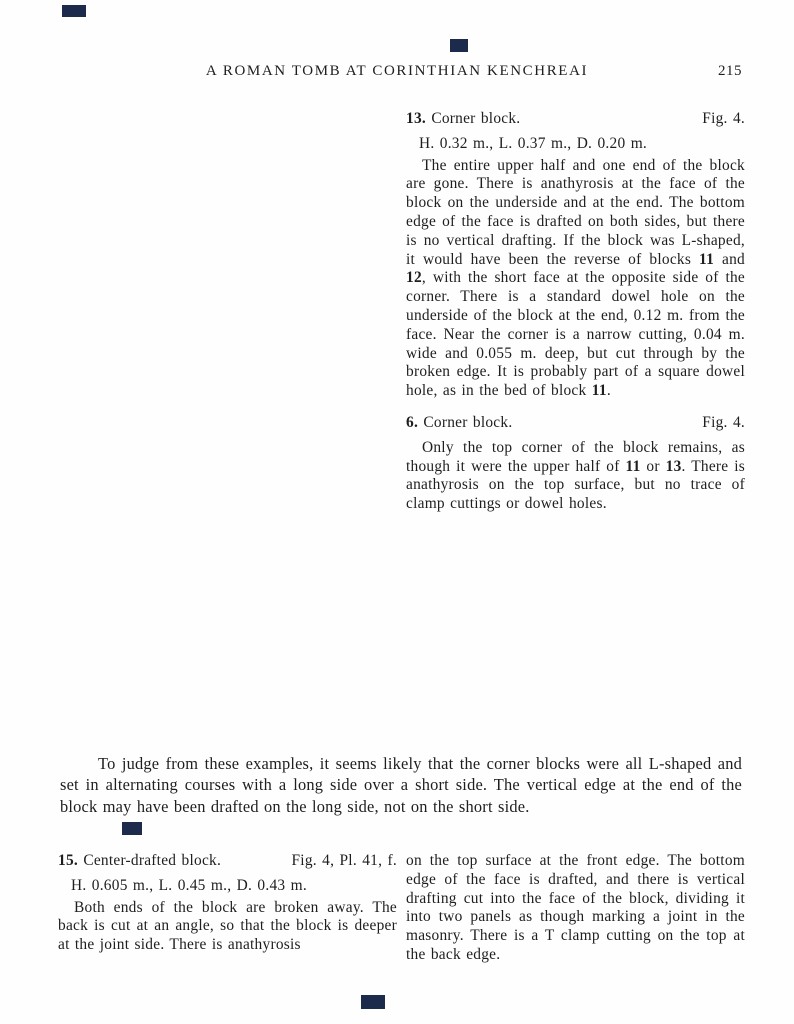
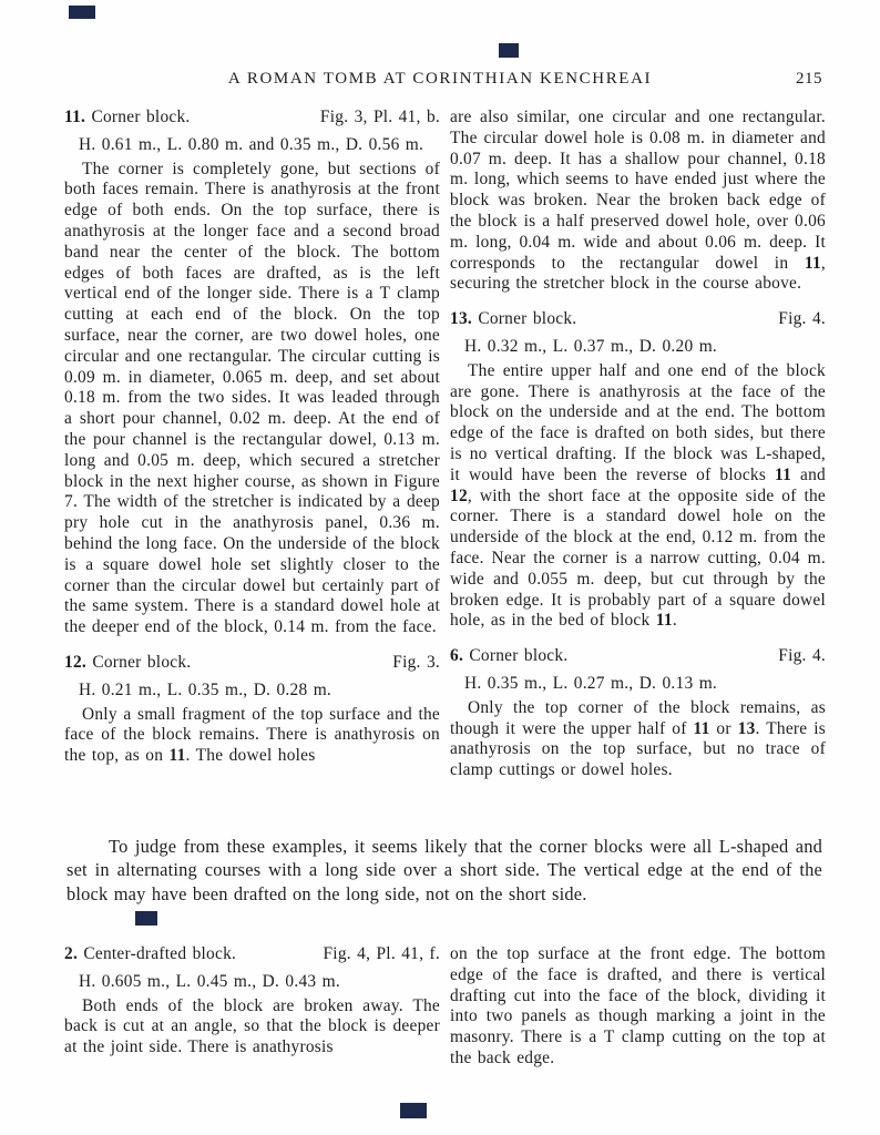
  A ROMAN TOMB AT CORINTHIAN KENCHREAI
  215
+ 11. Corner block.
+ Fig. 3, Pl. 41, b.
+ H. 0.61 m., L. 0.80 m. and 0.35 m., D. 0.56 m.
+ The corner is completely gone, but sections of both faces remain. There is anathyrosis at the front edge of both ends. On the top surface, there is anathyrosis at the longer face and a second broad band near the center of the block. The bottom edges of both faces are drafted, as is the left vertical end of the longer side. There is a T clamp cutting at each end of the block. On the top surface, near the corner, are two dowel holes, one circular and one rectangular. The circular cutting is 0.09 m. in diameter, 0.065 m. deep, and set about 0.18 m. from the two sides. It was leaded through a short pour channel, 0.02 m. deep. At the end of the pour channel is the rectangular dowel, 0.13 m. long and 0.05 m. deep, which secured a stretcher block in the next higher course, as shown in Figure 7. The width of the stretcher is indicated by a deep pry hole cut in the anathyrosis panel, 0.36 m. behind the long face. On the underside of the block is a square dowel hole set slightly closer to the corner than the circular dowel but certainly part of the same system. There is a standard dowel hole at the deeper end of the block, 0.14 m. from the face.
+ 12. Corner block.
+ Fig. 3.
+ H. 0.21 m., L. 0.35 m., D. 0.28 m.
+ Only a small fragment of the top surface and the face of the block remains. There is anathyrosis on the top, as on 11. The dowel holes
+ are also similar, one circular and one rectangular. The circular dowel hole is 0.08 m. in diameter and 0.07 m. deep. It has a shallow pour channel, 0.18 m. long, which seems to have ended just where the block was broken. Near the broken back edge of the block is a half preserved dowel hole, over 0.06 m. long, 0.04 m. wide and about 0.06 m. deep. It corresponds to the rectangular dowel in 11, securing the stretcher block in the course above.
  13. Corner block.
  Fig. 4.
  H. 0.32 m., L. 0.37 m., D. 0.20 m.
  The entire upper half and one end of the block are gone. There is anathyrosis at the face of the block on the underside and at the end. The bottom edge of the face is drafted on both sides, but there is no vertical drafting. If the block was L-shaped, it would have been the reverse of blocks 11 and 12, with the short face at the opposite side of the corner. There is a standard dowel hole on the underside of the block at the end, 0.12 m. from the face. Near the corner is a narrow cutting, 0.04 m. wide and 0.055 m. deep, but cut through by the broken edge. It is probably part of a square dowel hole, as in the bed of block 11.
  6. Corner block.
  Fig. 4.
+ H. 0.35 m., L. 0.27 m., D. 0.13 m.
  Only the top corner of the block remains, as though it were the upper half of 11 or 13. There is anathyrosis on the top surface, but no trace of clamp cuttings or dowel holes.
  To judge from these examples, it seems likely that the corner blocks were all L-shaped and set in alternating courses with a long side over a short side. The vertical edge at the end of the block may have been drafted on the long side, not on the short side.
- 15. Center-drafted block.
+ 2. Center-drafted block.
  Fig. 4, Pl. 41, f.
  H. 0.605 m., L. 0.45 m., D. 0.43 m.
  Both ends of the block are broken away. The back is cut at an angle, so that the block is deeper at the joint side. There is anathyrosis
  on the top surface at the front edge. The bottom edge of the face is drafted, and there is vertical drafting cut into the face of the block, dividing it into two panels as though marking a joint in the masonry. There is a T clamp cutting on the top at the back edge.
